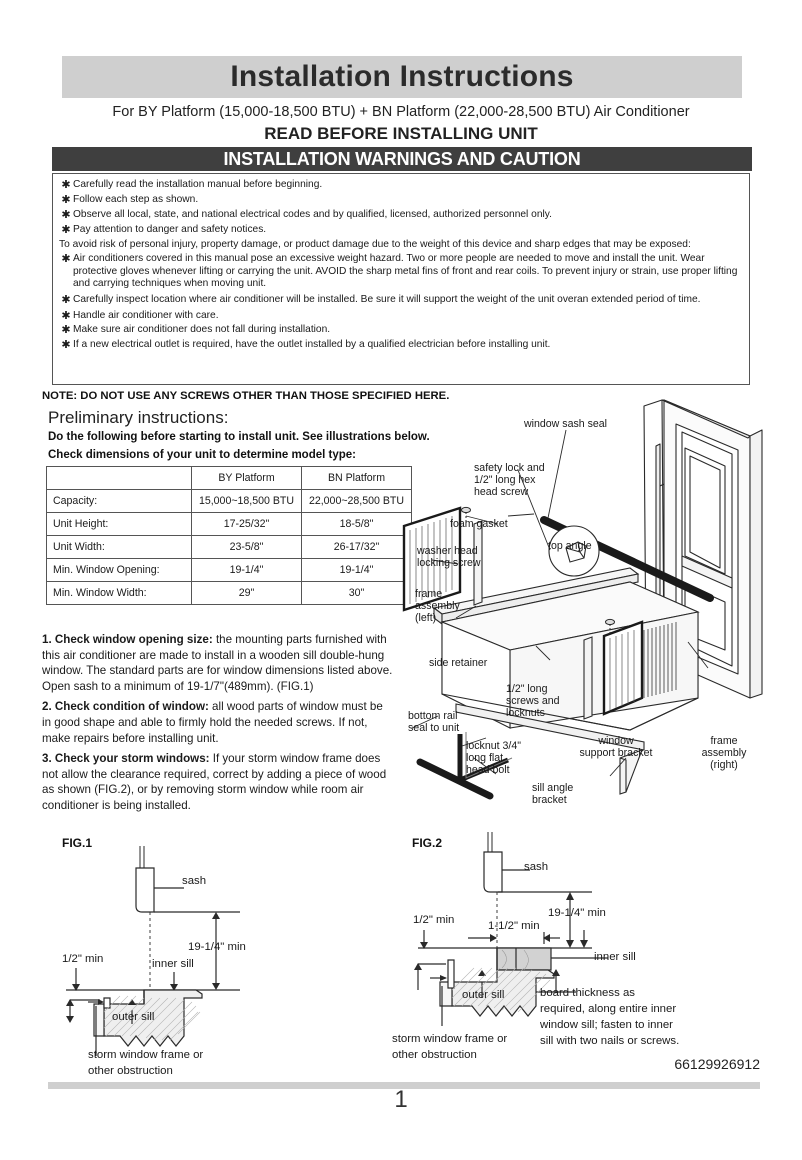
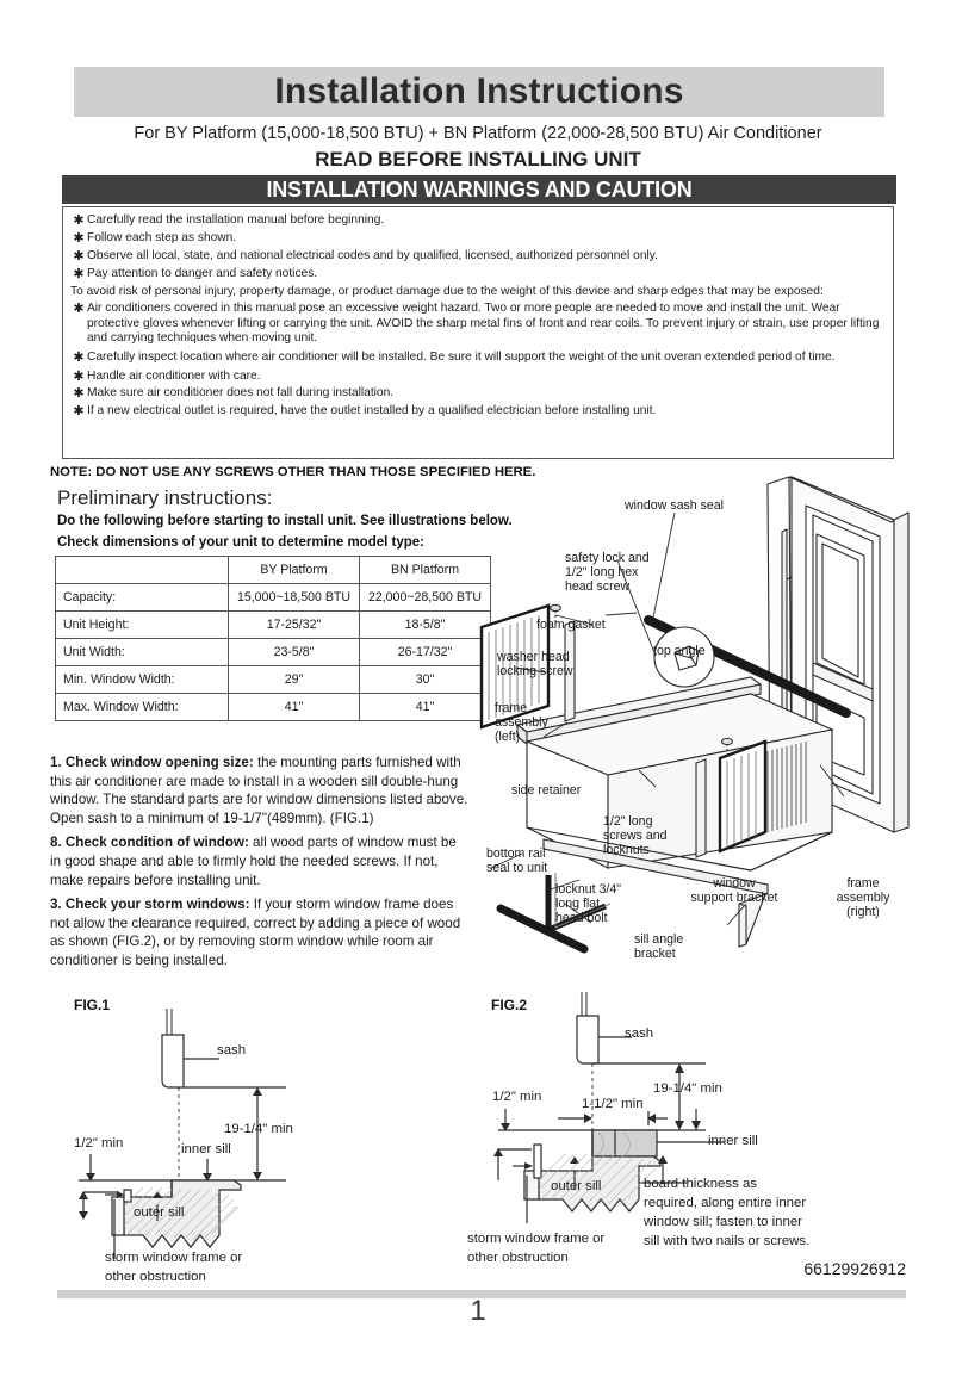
  Installation Instructions
  For BY Platform (15,000-18,500 BTU) + BN Platform (22,000-28,500 BTU) Air Conditioner
  READ BEFORE INSTALLING UNIT
  INSTALLATION WARNINGS AND CAUTION
  ✱
  Carefully read the installation manual before beginning.
  ✱
  Follow each step as shown.
  ✱
  Observe all local, state, and national electrical codes and by qualified, licensed, authorized personnel only.
  ✱
  Pay attention to danger and safety notices.
  To avoid risk of personal injury, property damage, or product damage due to the weight of this device and sharp edges that may be exposed:
  ✱
  Air conditioners covered in this manual pose an excessive weight hazard. Two or more people are needed to move and install the unit. Wear protective gloves whenever lifting or carrying the unit. AVOID the sharp metal fins of front and rear coils. To prevent injury or strain, use proper lifting and carrying techniques when moving unit.
  ✱
  Carefully inspect location where air conditioner will be installed. Be sure it will support the weight of the unit overan extended period of time.
  ✱
  Handle air conditioner with care.
  ✱
  Make sure air conditioner does not fall during installation.
  ✱
  If a new electrical outlet is required, have the outlet installed by a qualified electrician before installing unit.
  NOTE: DO NOT USE ANY SCREWS OTHER THAN THOSE SPECIFIED HERE.
  Preliminary instructions:
  Do the following before starting to install unit. See illustrations below.
  Check dimensions of your unit to determine model type:
  	BY Platform	BN Platform
  Capacity:	15,000~18,500 BTU	22,000~28,500 BTU
  Unit Height:	17-25/32"	18-5/8"
  Unit Width:	23-5/8"	26-17/32"
- Min. Window Opening:	19-1/4"	19-1/4"
  Min. Window Width:	29"	30"
+ Max. Window Width:	41"	41"
  1. Check window opening size: the mounting parts furnished with this air conditioner are made to install in a wooden sill double-hung window. The standard parts are for window dimensions listed above. Open sash to a minimum of 19-1/7"(489mm). (FIG.1)
- 2. Check condition of window: all wood parts of window must be in good shape and able to firmly hold the needed screws. If not, make repairs before installing unit.
+ 8. Check condition of window: all wood parts of window must be in good shape and able to firmly hold the needed screws. If not, make repairs before installing unit.
  3. Check your storm windows: If your storm window frame does not allow the clearance required, correct by adding a piece of wood as shown (FIG.2), or by removing storm window while room air conditioner is being installed.
  window sash seal
  safety lock and
  1/2" long hex
  head screw
  foam gasket
  top angle
  washer head
  locking screw
  frame
  assembly
  (left)
  side retainer
  1/2" long
  screws and
  locknuts
  bottom rail
  seal to unit
  locknut 3/4"
  long flat
  head bolt
  sill angle
  bracket
  window
  support bracket
  frame
  assembly
  (right)
  FIG.1
  sash
  19-1/4" min
  1/2" min
  inner sill
  outer sill
  storm window frame or
  other obstruction
  FIG.2
  sash
  19-1/4" min
  1/2" min
  1-1/2" min
  inner sill
  outer sill
  storm window frame or
  other obstruction
  board thickness as
  required, along entire inner
  window sill; fasten to inner
  sill with two nails or screws.
  66129926912
  1
